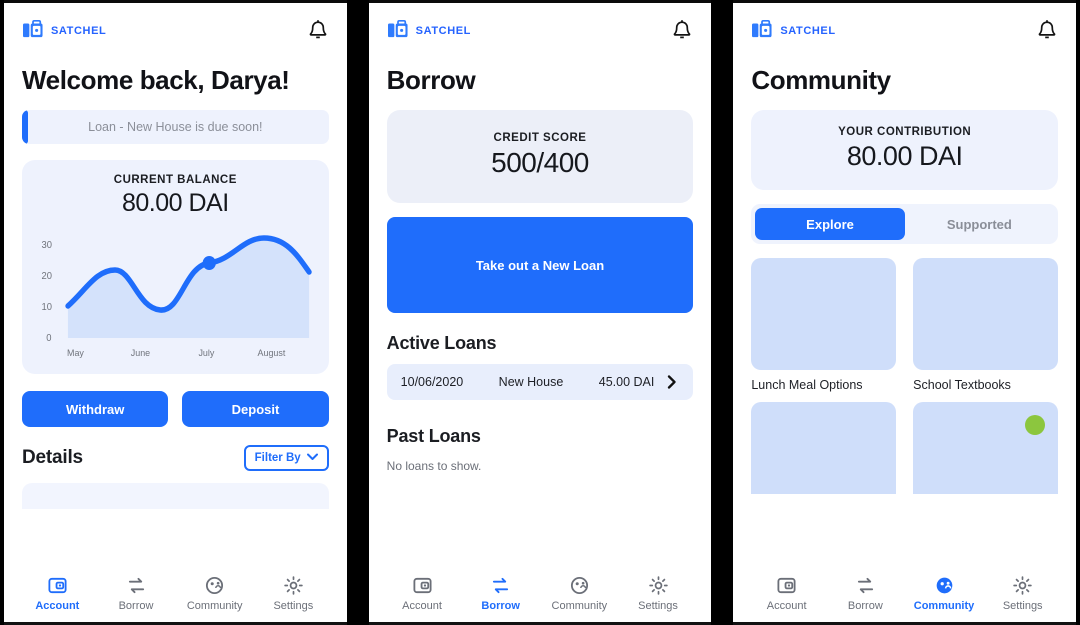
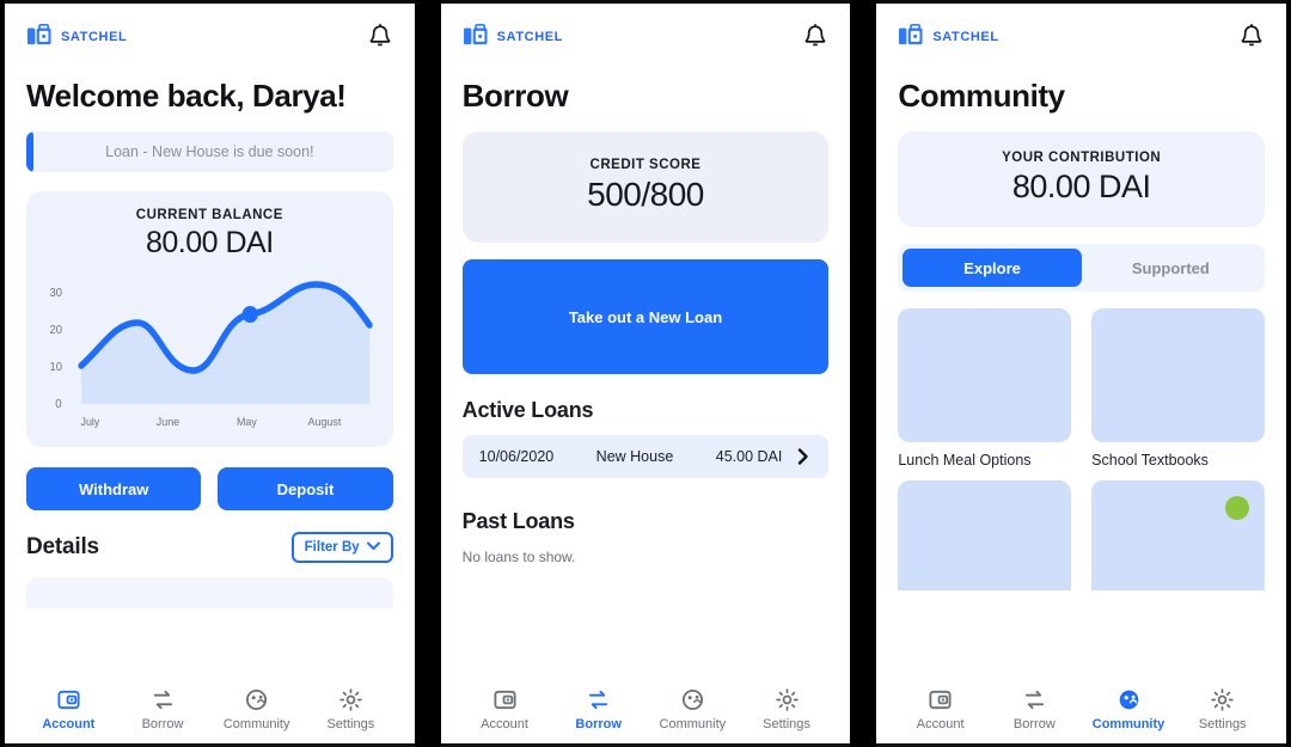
  SATCHEL
  Welcome back, Darya!
  Loan - New House is due soon!
  CURRENT BALANCE
  80.00 DAI
  30
  20
  10
  0
- May
+ July
  June
- July
+ May
  August
  Withdraw
  Deposit
  Details
  Filter By
  Account
  Borrow
  Community
  Settings
  SATCHEL
  Borrow
  CREDIT SCORE
- 500/400
+ 500/800
  Take out a New Loan
  Active Loans
  10/06/2020
  New House
  45.00 DAI
  Past Loans
  No loans to show.
  Account
  Borrow
  Community
  Settings
  SATCHEL
  Community
  YOUR CONTRIBUTION
  80.00 DAI
  Explore
  Supported
  Lunch Meal Options
  School Textbooks
  Account
  Borrow
  Community
  Settings
